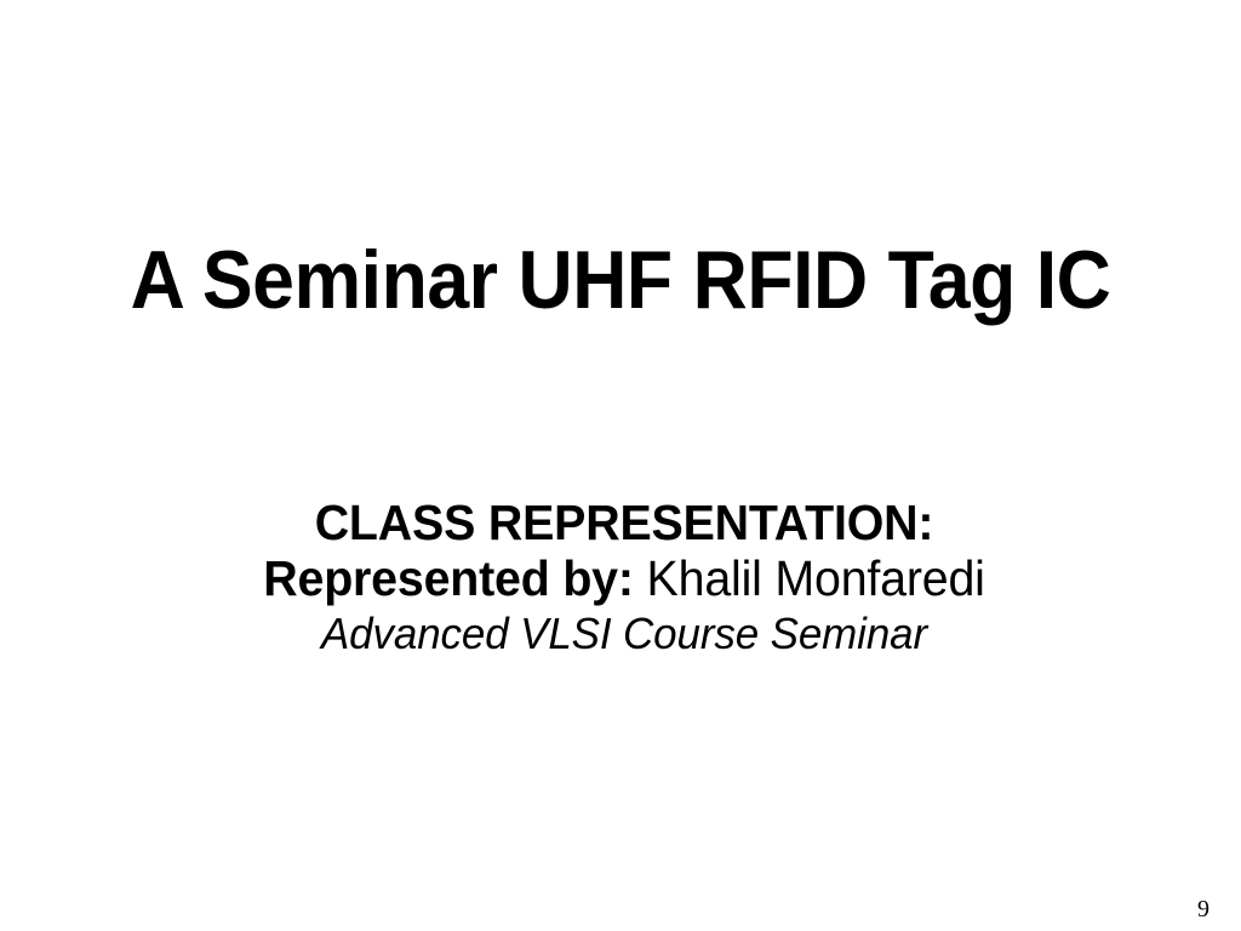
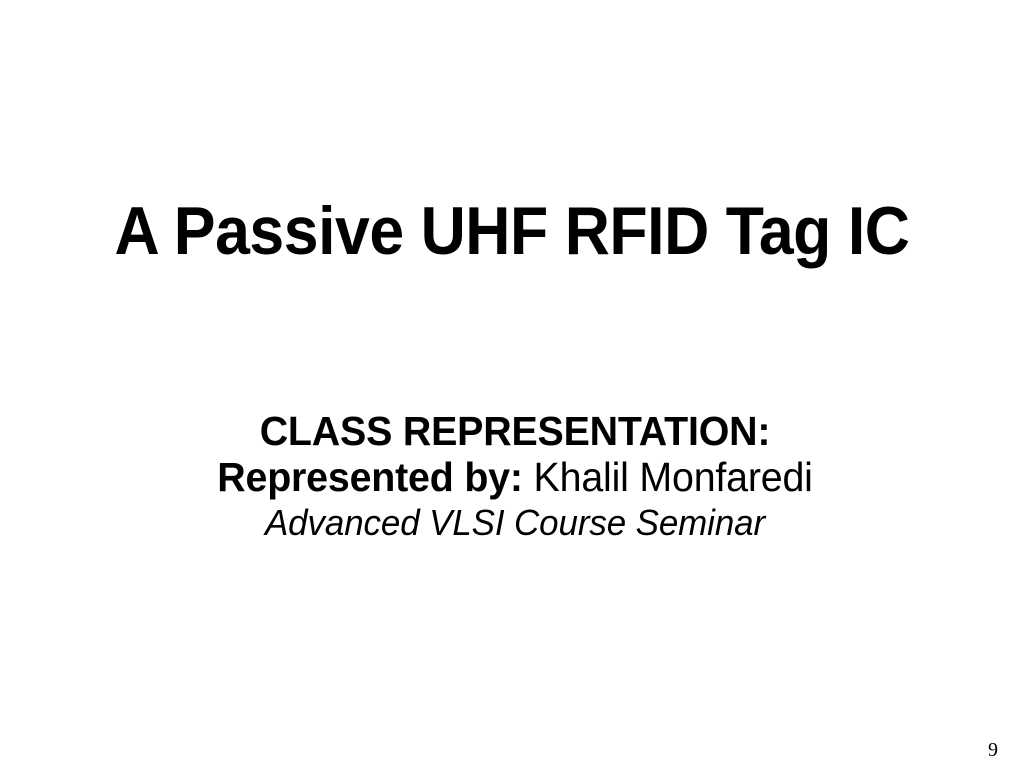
- A Seminar UHF RFID Tag IC
+ A Passive UHF RFID Tag IC
  CLASS REPRESENTATION:
  Represented by: Khalil Monfaredi
  Advanced VLSI Course Seminar
  9
